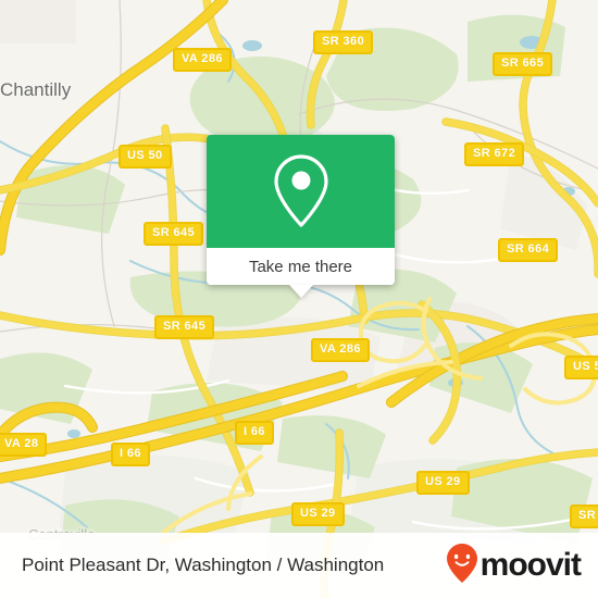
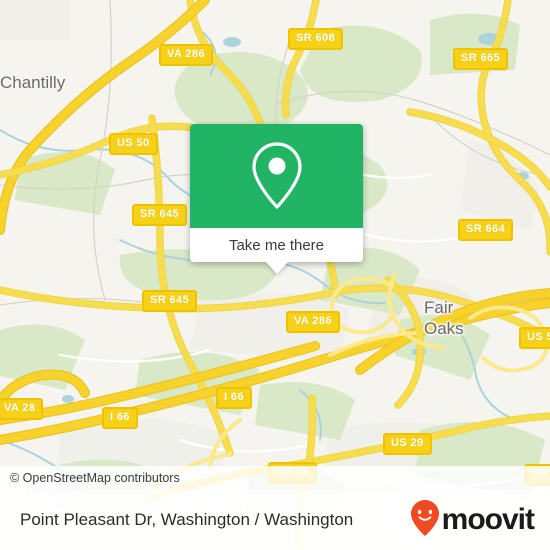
  Chantilly
+ Fair
+ Oaks
  VA 286
- SR 360
+ SR 608
  SR 665
  US 50
- SR 672
  SR 645
  SR 664
  SR 645
  VA 286
  VA 28
  I 66
  I 66
  US 29
  US 29
  Take me there
+ © OpenStreetMap contributors
  Point Pleasant Dr, Washington / Washington
  moovit
